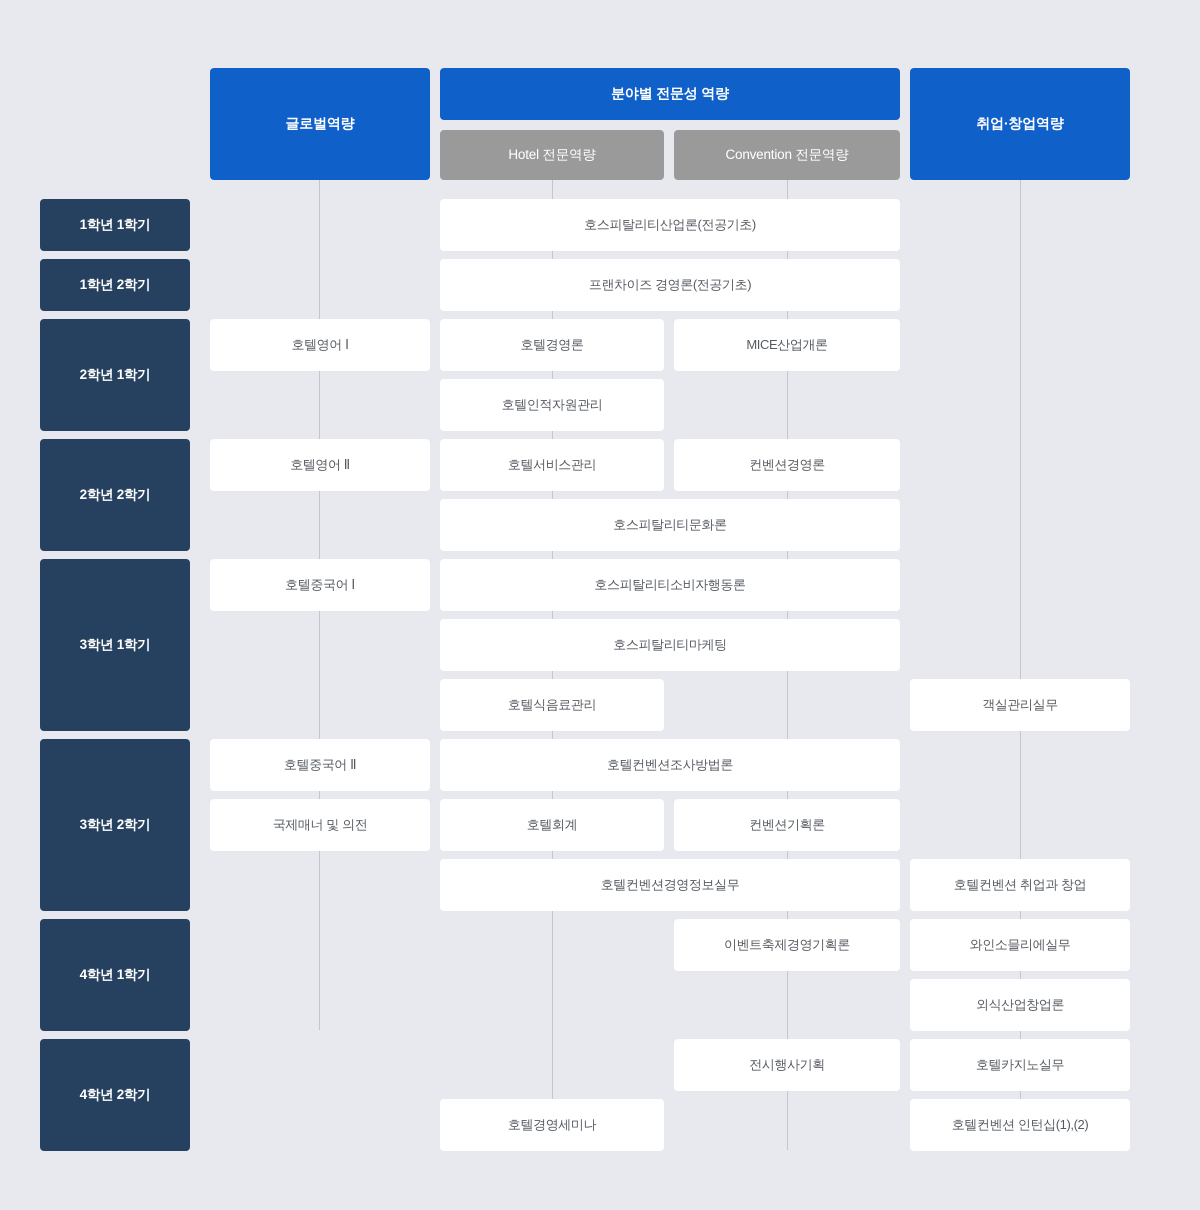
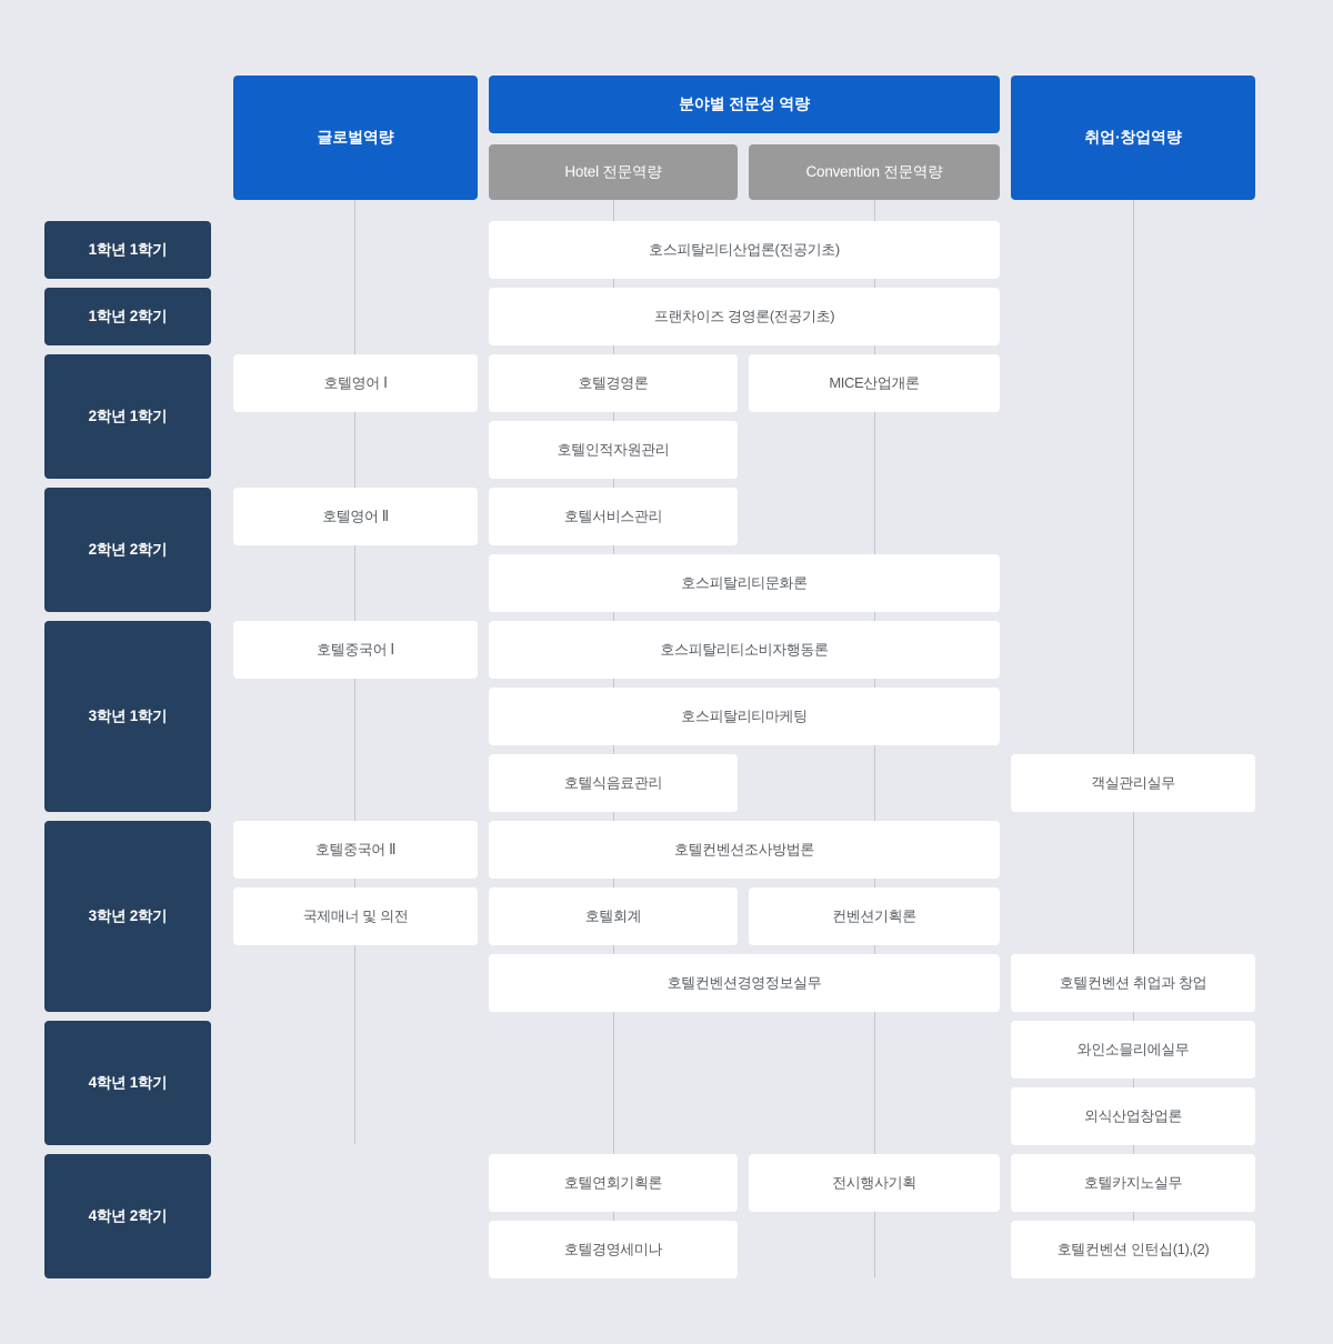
  글로벌역량
  분야별 전문성 역량
  Hotel 전문역량
  Convention 전문역량
  취업·창업역량
  1학년 1학기
  1학년 2학기
  2학년 1학기
  2학년 2학기
  3학년 1학기
  3학년 2학기
  4학년 1학기
  4학년 2학기
  호스피탈리티산업론(전공기초)
  프랜차이즈 경영론(전공기초)
  호텔영어 Ⅰ
  호텔경영론
  MICE산업개론
  호텔인적자원관리
  호텔영어 Ⅱ
  호텔서비스관리
- 컨벤션경영론
  호스피탈리티문화론
  호텔중국어 Ⅰ
  호스피탈리티소비자행동론
  호스피탈리티마케팅
  호텔식음료관리
  객실관리실무
  호텔중국어 Ⅱ
  호텔컨벤션조사방법론
  국제매너 및 의전
  호텔회계
  컨벤션기획론
  호텔컨벤션경영정보실무
  호텔컨벤션 취업과 창업
- 이벤트축제경영기획론
  와인소믈리에실무
  외식산업창업론
+ 호텔연회기획론
  전시행사기획
  호텔카지노실무
  호텔경영세미나
  호텔컨벤션 인턴십(1),(2)
